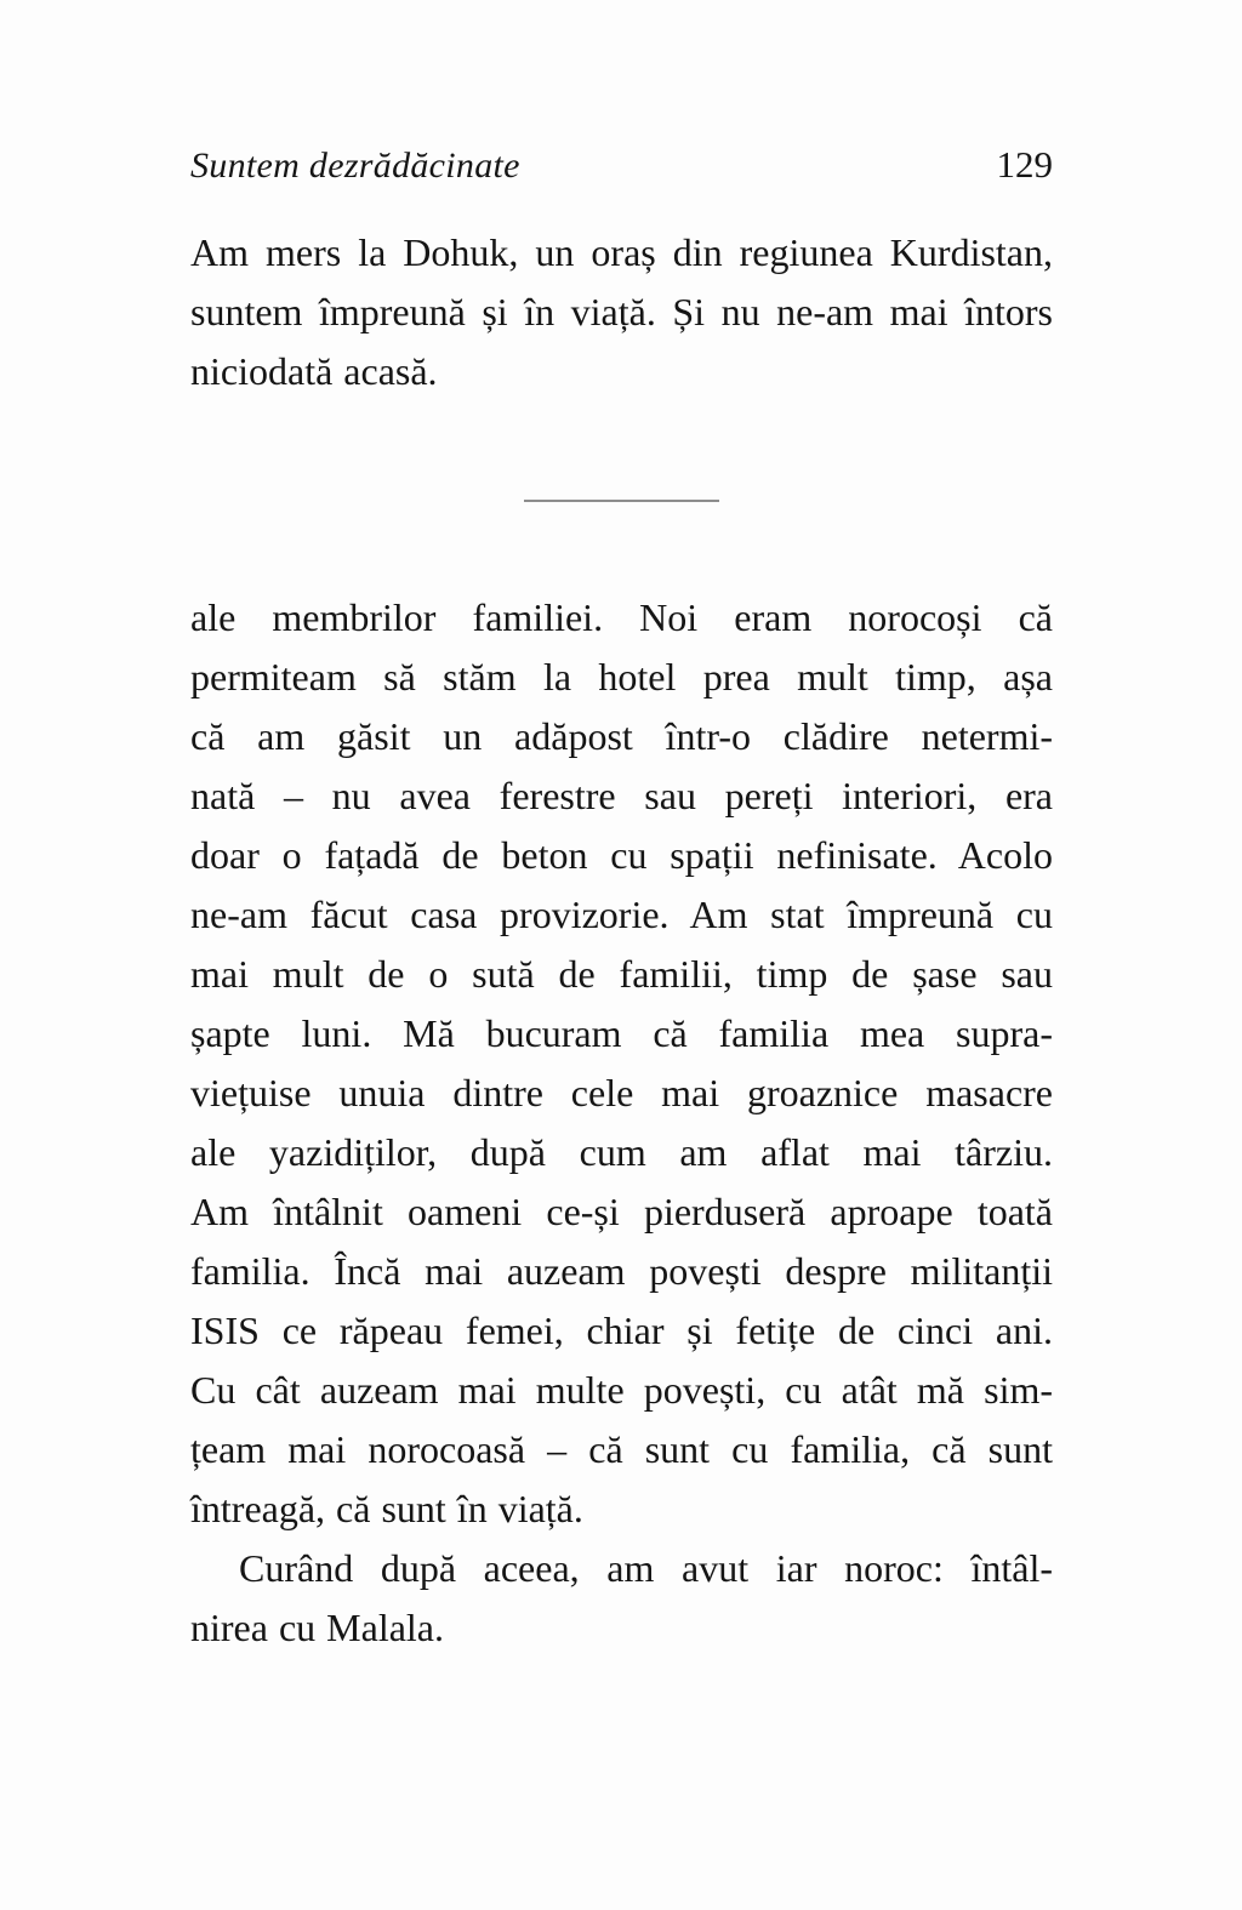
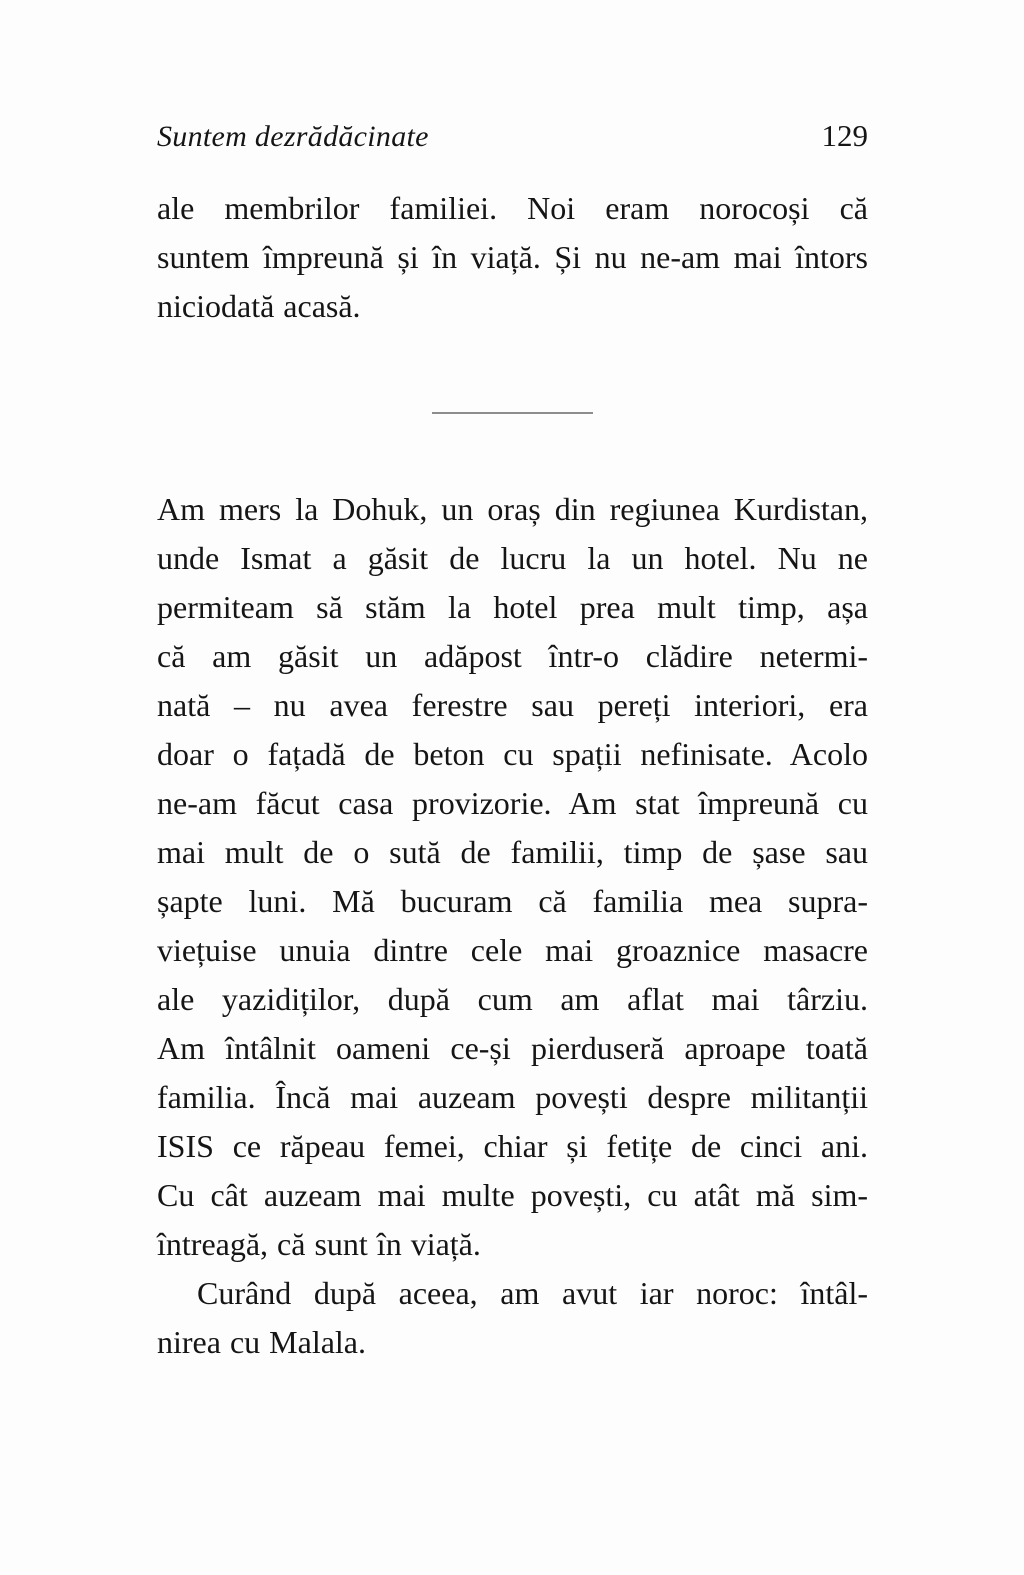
  Suntem dezrădăcinate
  129
- Am mers la Dohuk, un oraș din regiunea Kurdistan,
+ ale membrilor familiei. Noi eram norocoși că
  suntem împreună și în viață. Și nu ne-am mai întors
  niciodată acasă.
- ale membrilor familiei. Noi eram norocoși că
+ Am mers la Dohuk, un oraș din regiunea Kurdistan,
+ unde Ismat a găsit de lucru la un hotel. Nu ne
  permiteam să stăm la hotel prea mult timp, așa
  că am găsit un adăpost într-o clădire netermi-
  nată – nu avea ferestre sau pereți interiori, era
  doar o fațadă de beton cu spații nefinisate. Acolo
  ne-am făcut casa provizorie. Am stat împreună cu
  mai mult de o sută de familii, timp de șase sau
  șapte luni. Mă bucuram că familia mea supra-
  viețuise unuia dintre cele mai groaznice masacre
  ale yazidiților, după cum am aflat mai târziu.
  Am întâlnit oameni ce-și pierduseră aproape toată
  familia. Încă mai auzeam povești despre militanții
  ISIS ce răpeau femei, chiar și fetițe de cinci ani.
  Cu cât auzeam mai multe povești, cu atât mă sim-
- țeam mai norocoasă – că sunt cu familia, că sunt
  întreagă, că sunt în viață.
  Curând după aceea, am avut iar noroc: întâl-
  nirea cu Malala.
